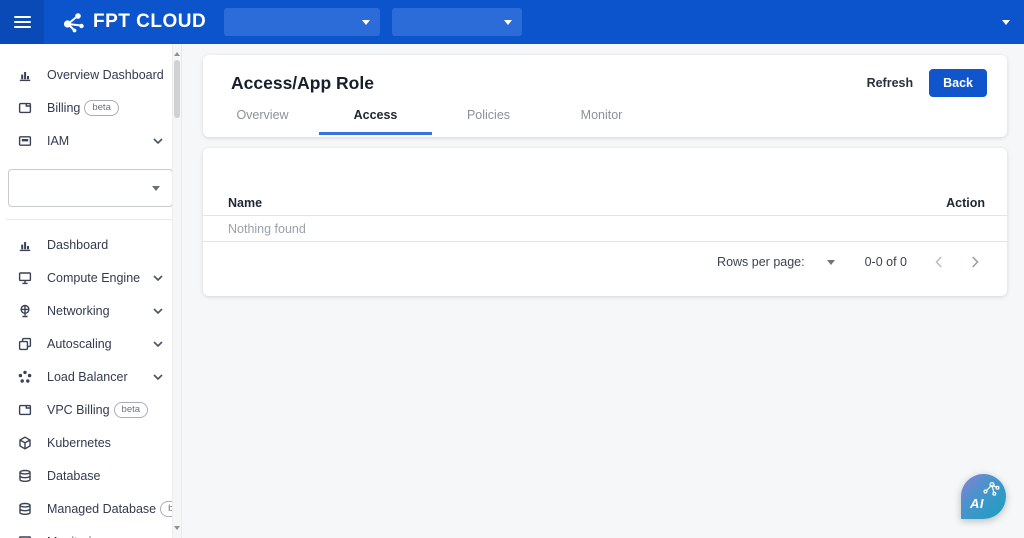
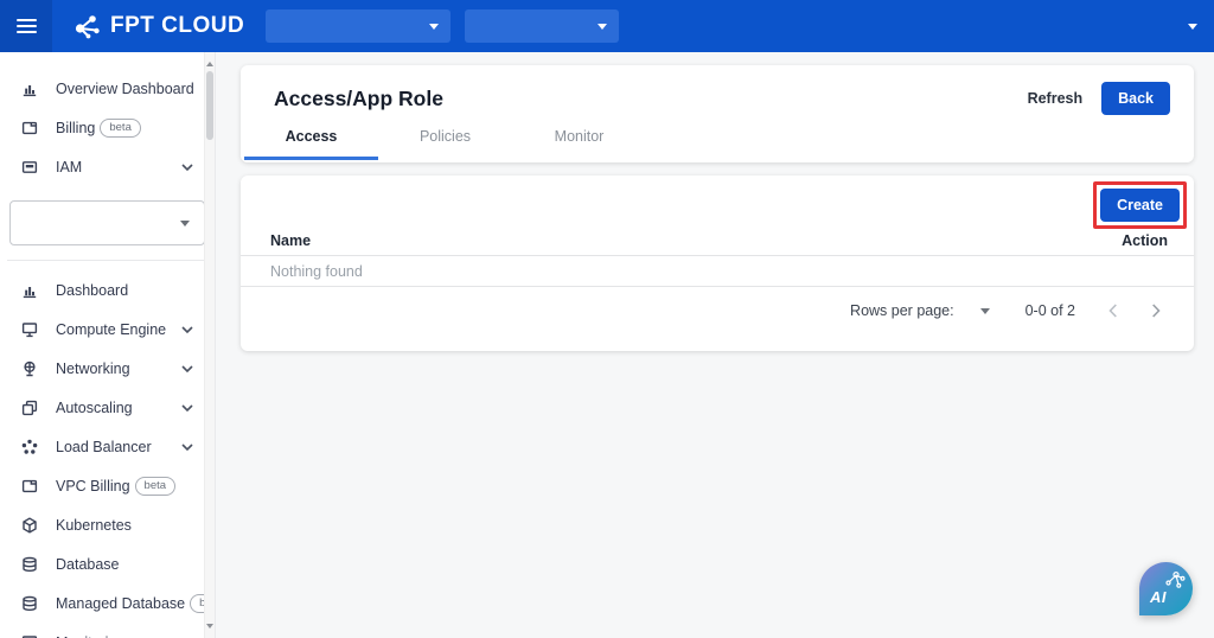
  FPT CLOUD
  Overview Dashboard
  Billing
  beta
  IAM
  Dashboard
  Compute Engine
  Networking
  Autoscaling
  Load Balancer
  VPC Billing
  beta
  Kubernetes
  Database
  Managed Database
  Access/App Role
  Refresh
  Back
- Overview
  Access
  Policies
  Monitor
+ Create
  Name
  Action
  Nothing found
  Rows per page:
- 0-0 of 0
+ 0-0 of 2
  AI
